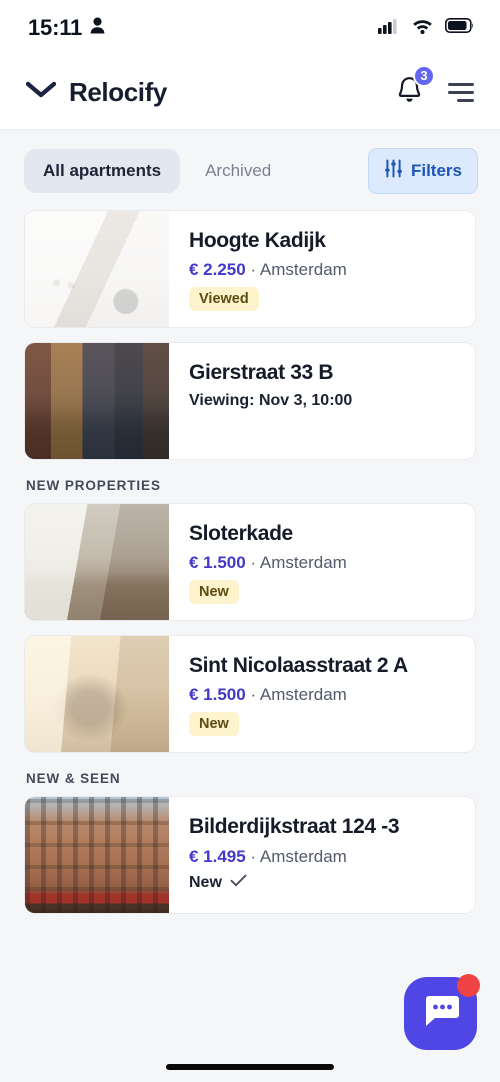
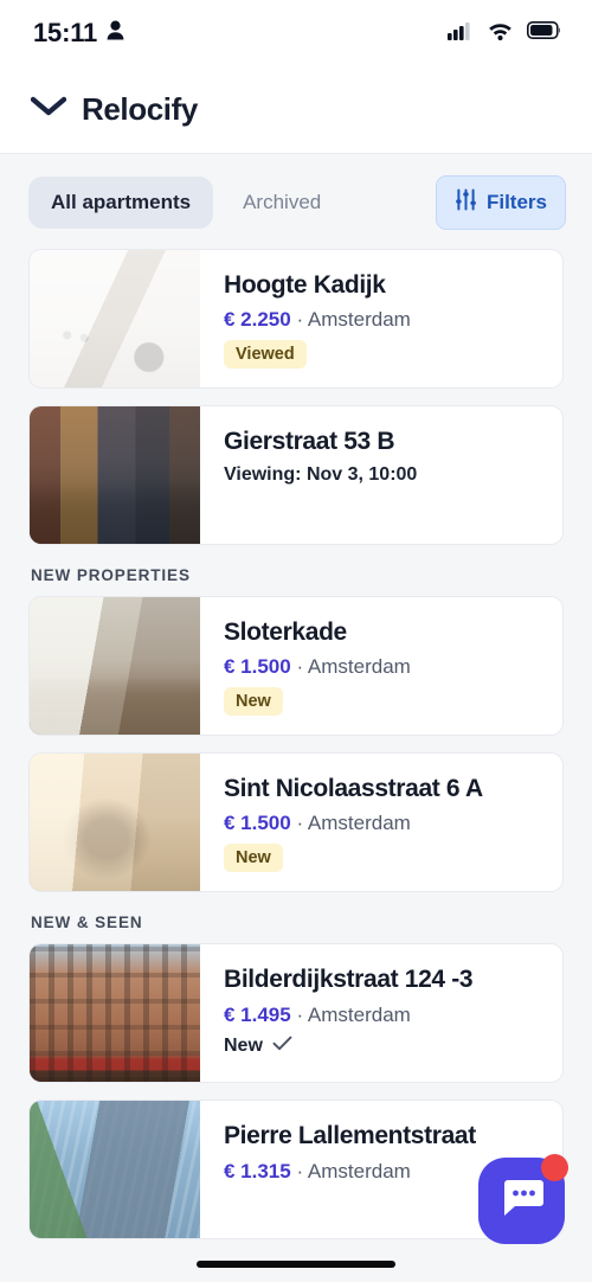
  15:11
  Relocify
- 3
  All apartments
  Archived
  Filters
  Hoogte Kadijk
  € 2.250 · Amsterdam
  Viewed
- Gierstraat 33 B
+ Gierstraat 53 B
  Viewing: Nov 3, 10:00
  NEW PROPERTIES
  Sloterkade
  € 1.500 · Amsterdam
  New
- Sint Nicolaasstraat 2 A
+ Sint Nicolaasstraat 6 A
  € 1.500 · Amsterdam
  New
  NEW & SEEN
  Bilderdijkstraat 124 -3
  € 1.495 · Amsterdam
  New
+ Pierre Lallementstraat
+ € 1.315 · Amsterdam
